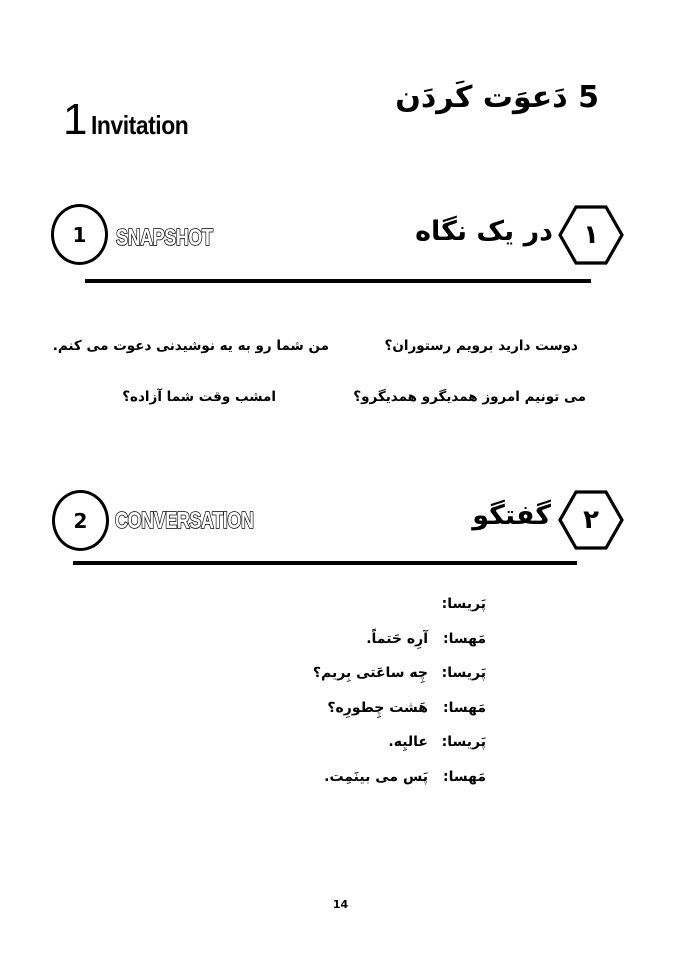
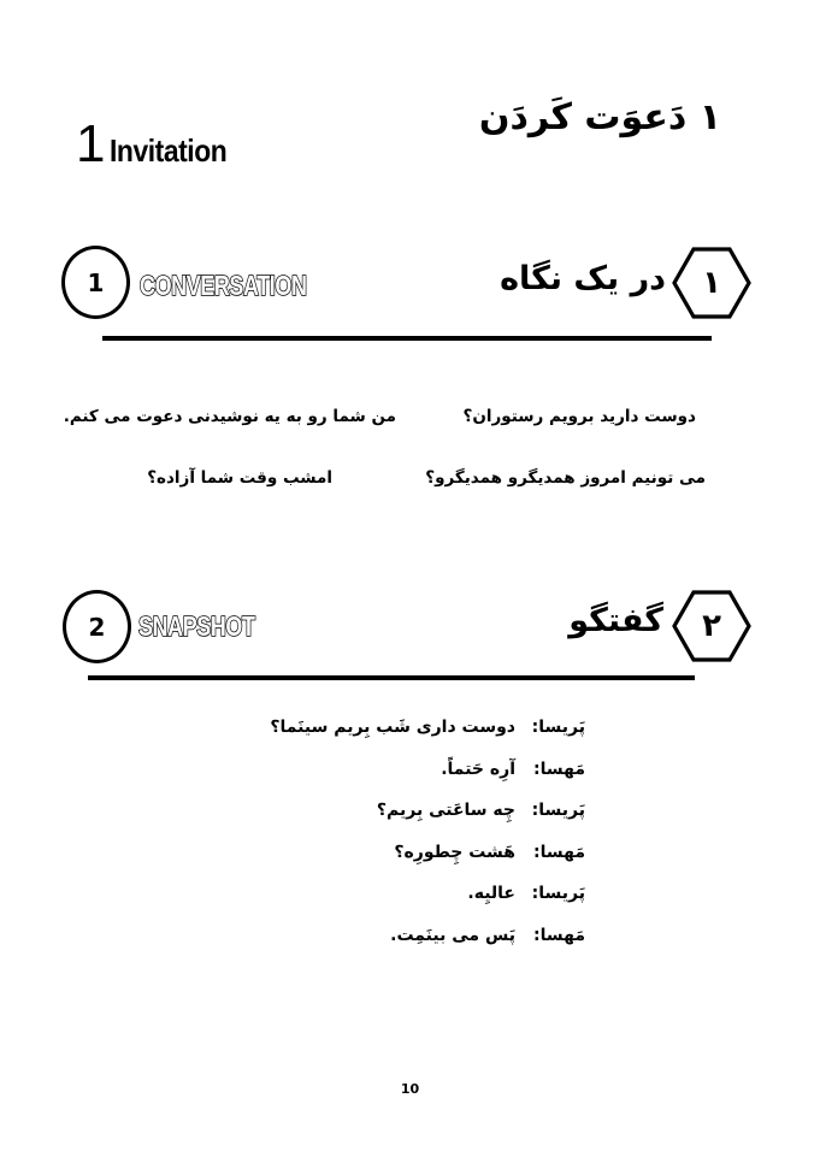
  1 Invitation
- 5 دَعوَت کَردَن
+ ۱ دَعوَت کَردَن
  1
- SNAPSHOT
+ CONVERSATION
  در یک نگاه
  ۱
  دوست دارید برویم رستوران؟
  من شما رو به یه نوشیدنی دعوت می کنم.
  می تونیم امروز همدیگرو همدیگرو؟
  امشب وقت شما آزاده؟
  2
- CONVERSATION
+ SNAPSHOT
  گفتگو
  ۲
  پَریسا:
+ دوست داری شَب بِریم سینَما؟
  مَهسا:
  آرِه حَتماً.
  پَریسا:
  چِه ساعَتی بِریم؟
  مَهسا:
  هَشت چِطورِه؟
  پَریسا:
  عالیِه.
  مَهسا:
  پَس می بینَمِت.
- 14
+ 10
